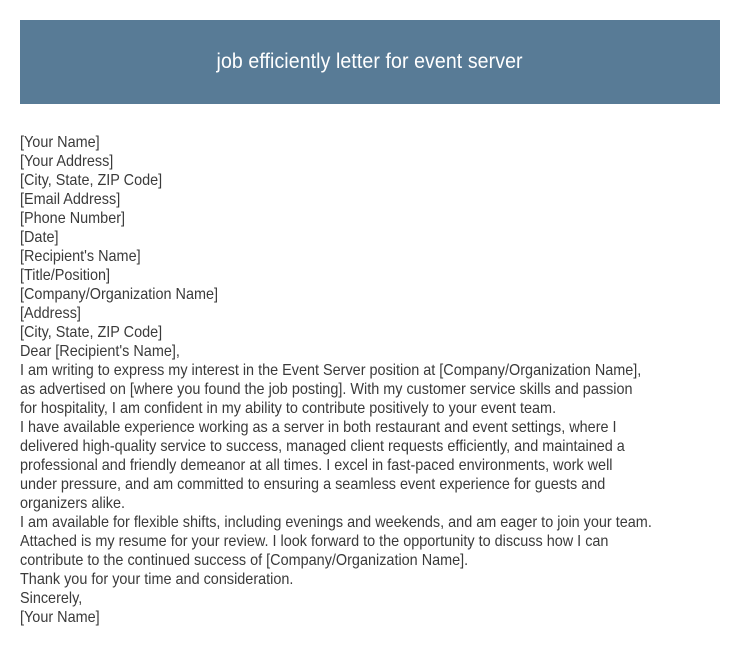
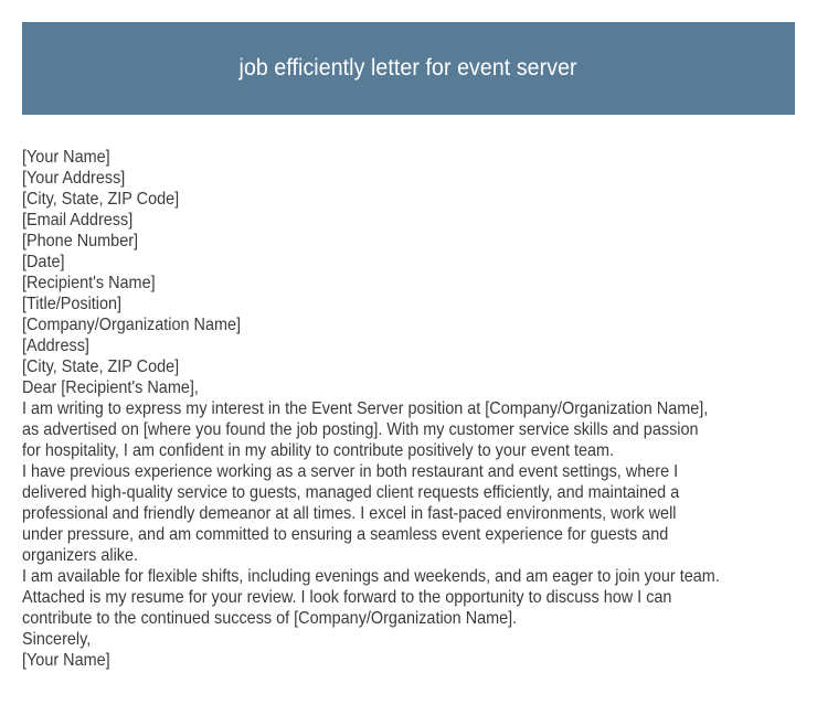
  job efficiently letter for event server
  [Your Name]
  [Your Address]
  [City, State, ZIP Code]
  [Email Address]
  [Phone Number]
  [Date]
  [Recipient's Name]
  [Title/Position]
  [Company/Organization Name]
  [Address]
  [City, State, ZIP Code]
  Dear [Recipient's Name],
  I am writing to express my interest in the Event Server position at [Company/Organization Name],
  as advertised on [where you found the job posting]. With my customer service skills and passion
  for hospitality, I am confident in my ability to contribute positively to your event team.
- I have available experience working as a server in both restaurant and event settings, where I
+ I have previous experience working as a server in both restaurant and event settings, where I
- delivered high-quality service to success, managed client requests efficiently, and maintained a
+ delivered high-quality service to guests, managed client requests efficiently, and maintained a
  professional and friendly demeanor at all times. I excel in fast-paced environments, work well
  under pressure, and am committed to ensuring a seamless event experience for guests and
  organizers alike.
  I am available for flexible shifts, including evenings and weekends, and am eager to join your team.
  Attached is my resume for your review. I look forward to the opportunity to discuss how I can
  contribute to the continued success of [Company/Organization Name].
- Thank you for your time and consideration.
  Sincerely,
  [Your Name]
